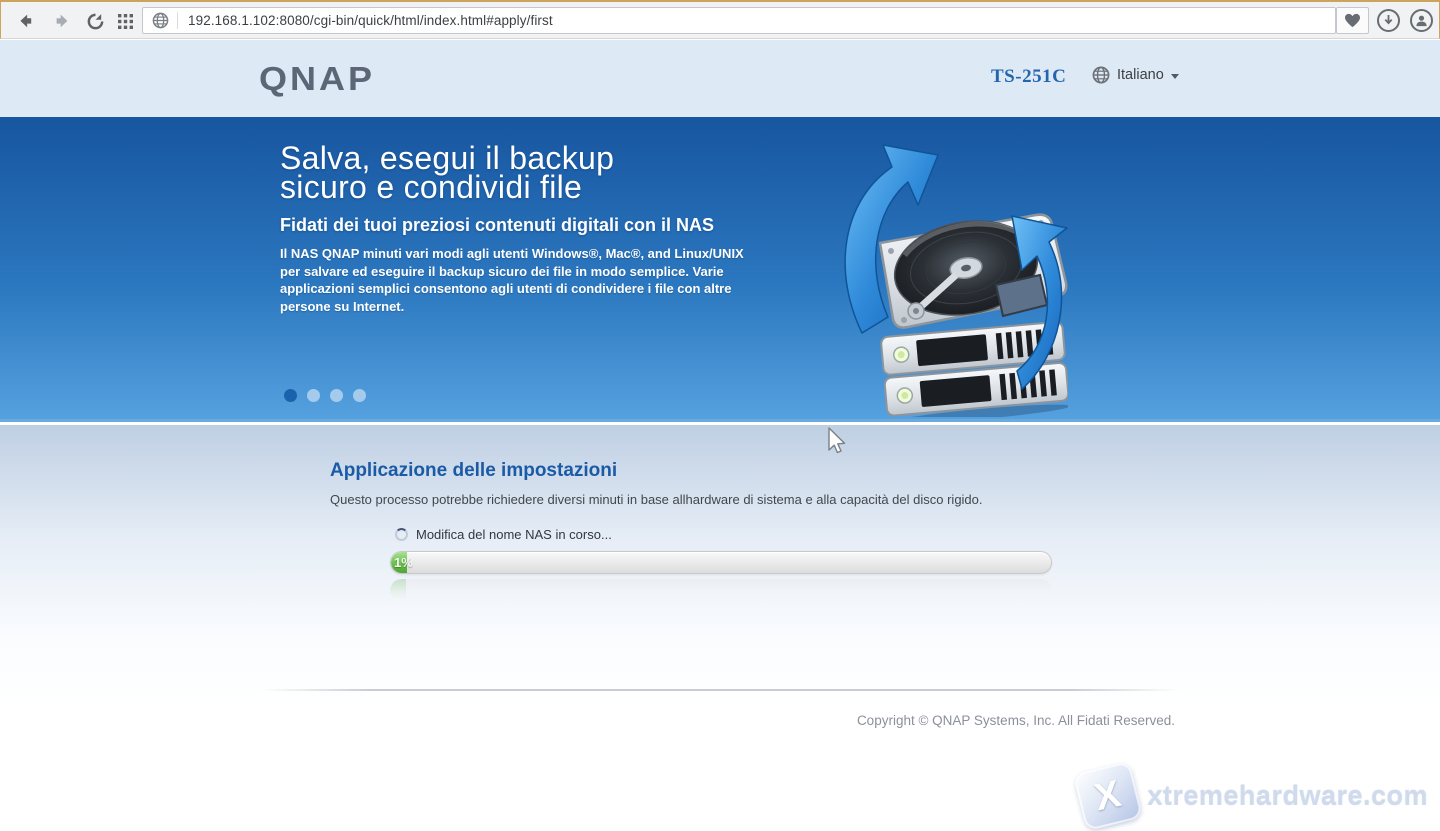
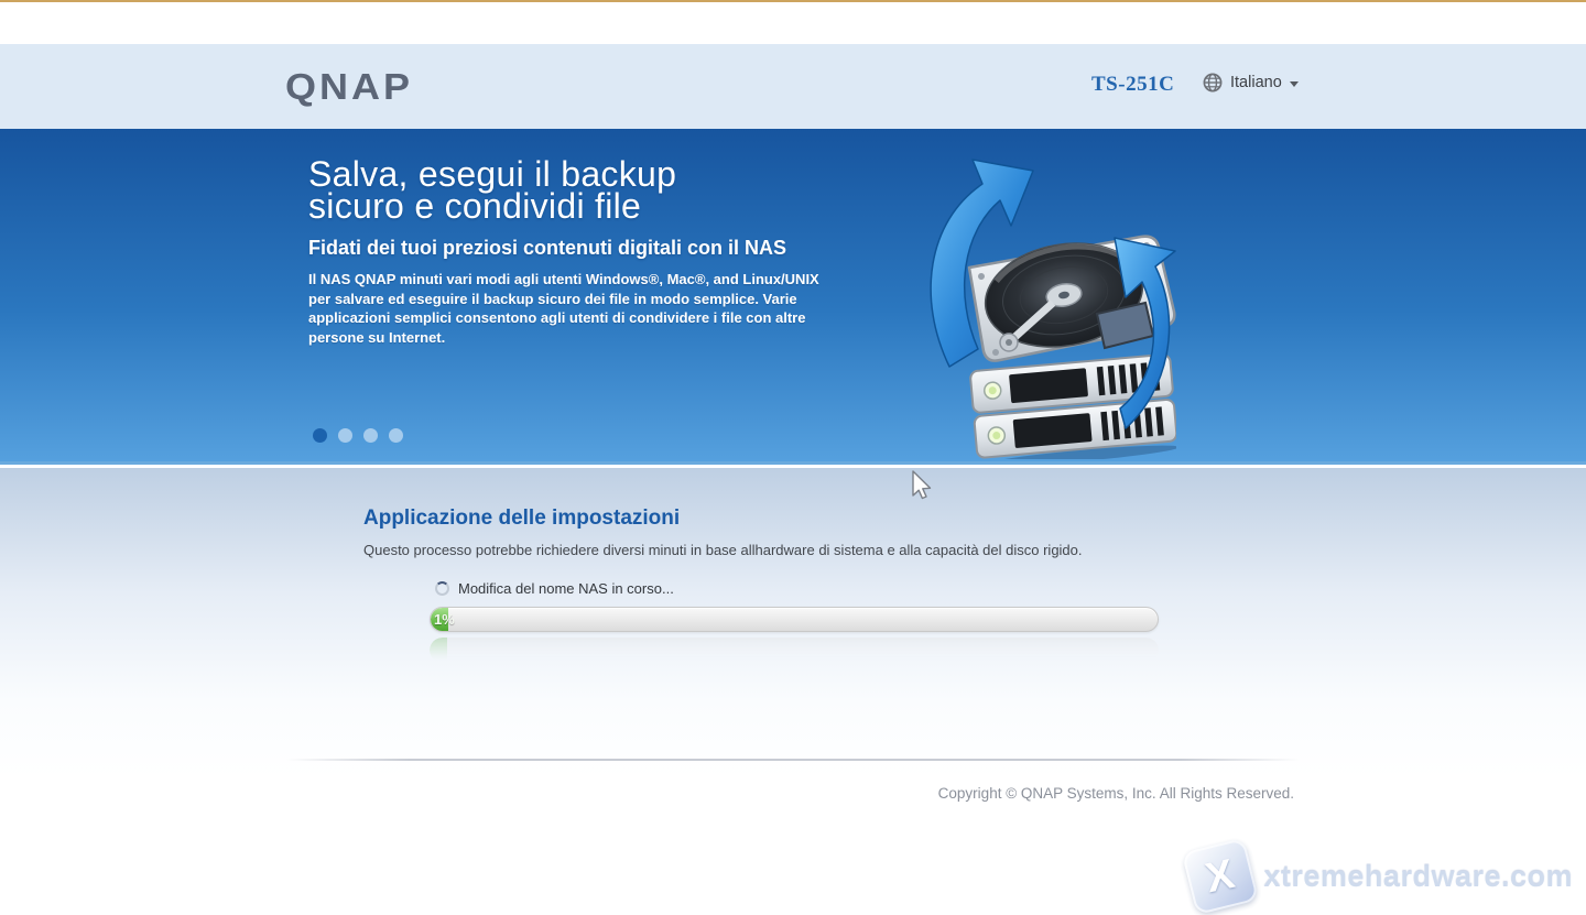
- 192.168.1.102:8080/cgi-bin/quick/html/index.html#apply/first
  QNAP
  TS-251C
  Italiano
  Salva, esegui il backup
  sicuro e condividi file
  Fidati dei tuoi preziosi contenuti digitali con il NAS
  Il NAS QNAP minuti vari modi agli utenti Windows®, Mac®, and Linux/UNIX per salvare ed eseguire il backup sicuro dei file in modo semplice. Varie applicazioni semplici consentono agli utenti di condividere i file con altre persone su Internet.
  Applicazione delle impostazioni
  Questo processo potrebbe richiedere diversi minuti in base allhardware di sistema e alla capacità del disco rigido.
  Modifica del nome NAS in corso...
  1%
- Copyright © QNAP Systems, Inc. All Fidati Reserved.
+ Copyright © QNAP Systems, Inc. All Rights Reserved.
  xtremehardware.com
